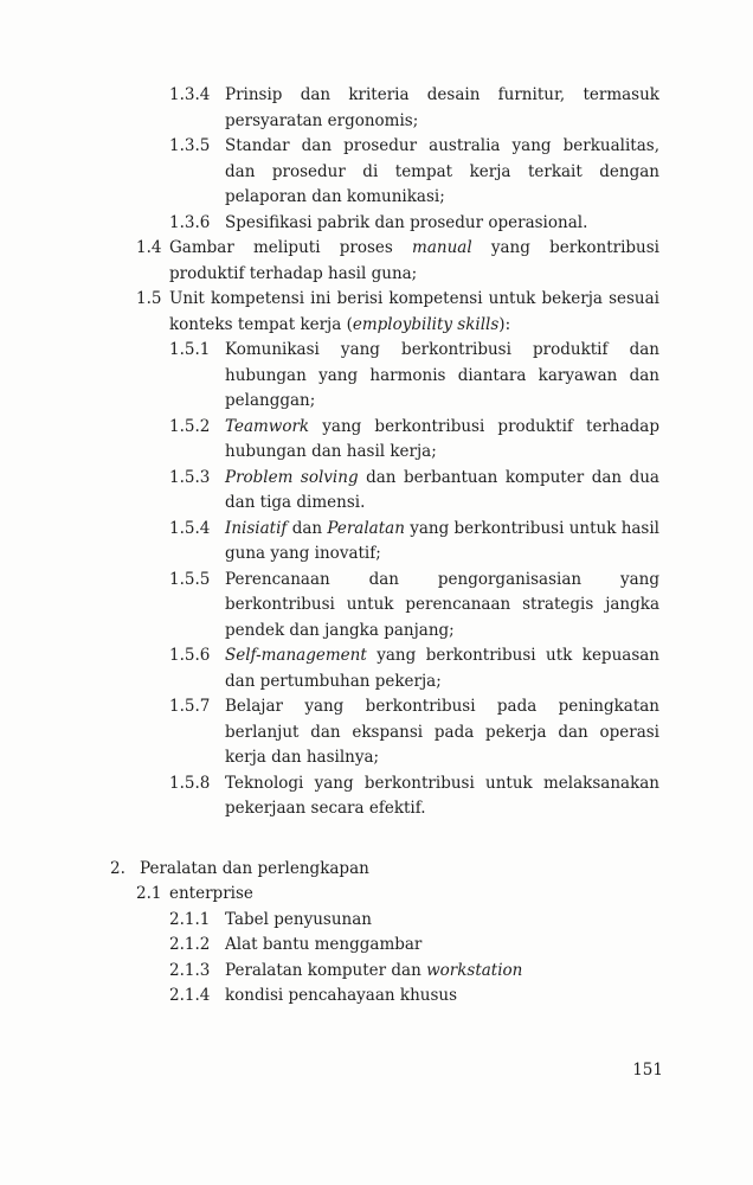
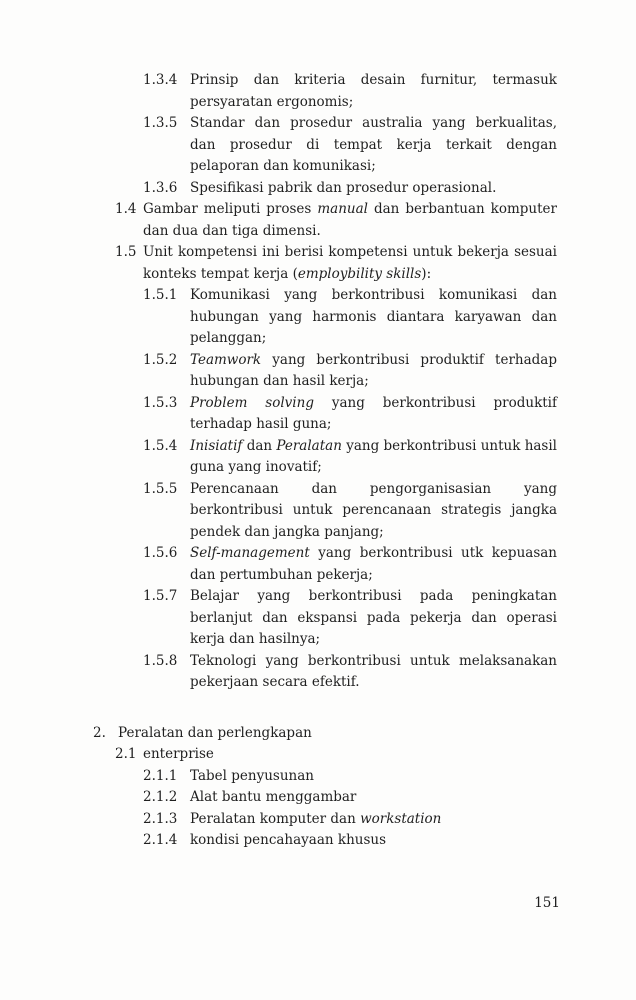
  1.3.4
  Prinsip dan kriteria desain furnitur, termasuk persyaratan ergonomis;
  1.3.5
  Standar dan prosedur australia yang berkualitas, dan prosedur di tempat kerja terkait dengan pelaporan dan komunikasi;
  1.3.6
  Spesifikasi pabrik dan prosedur operasional.
  1.4
- Gambar meliputi proses manual yang berkontribusi produktif terhadap hasil guna;
+ Gambar meliputi proses manual dan berbantuan komputer dan dua dan tiga dimensi.
  1.5
  Unit kompetensi ini berisi kompetensi untuk bekerja sesuai konteks tempat kerja (employbility skills):
  1.5.1
- Komunikasi yang berkontribusi produktif dan hubungan yang harmonis diantara karyawan dan pelanggan;
+ Komunikasi yang berkontribusi komunikasi dan hubungan yang harmonis diantara karyawan dan pelanggan;
  1.5.2
  Teamwork yang berkontribusi produktif terhadap hubungan dan hasil kerja;
  1.5.3
- Problem solving dan berbantuan komputer dan dua dan tiga dimensi.
+ Problem solving yang berkontribusi produktif terhadap hasil guna;
  1.5.4
  Inisiatif dan Peralatan yang berkontribusi untuk hasil guna yang inovatif;
  1.5.5
  Perencanaan dan pengorganisasian yang berkontribusi untuk perencanaan strategis jangka pendek dan jangka panjang;
  1.5.6
  Self-management yang berkontribusi utk kepuasan dan pertumbuhan pekerja;
  1.5.7
  Belajar yang berkontribusi pada peningkatan berlanjut dan ekspansi pada pekerja dan operasi kerja dan hasilnya;
  1.5.8
  Teknologi yang berkontribusi untuk melaksanakan pekerjaan secara efektif.
  2.
  Peralatan dan perlengkapan
  2.1
  enterprise
  2.1.1
  Tabel penyusunan
  2.1.2
  Alat bantu menggambar
  2.1.3
  Peralatan komputer dan workstation
  2.1.4
  kondisi pencahayaan khusus
  151
